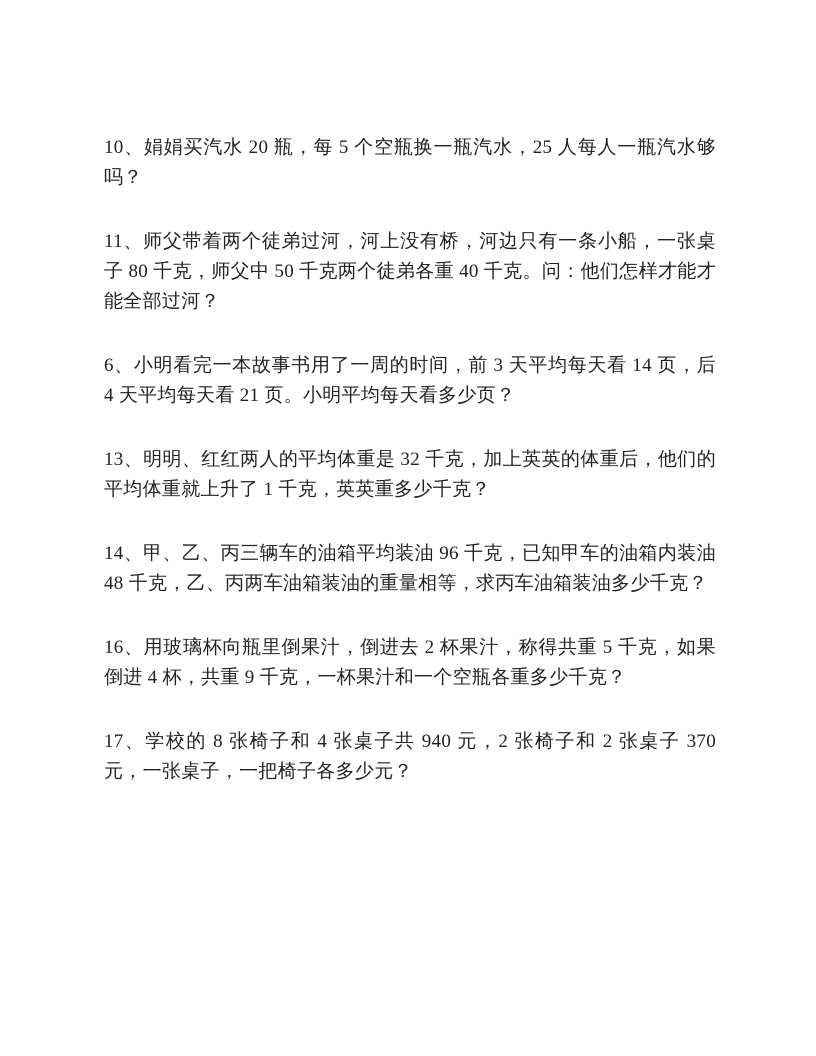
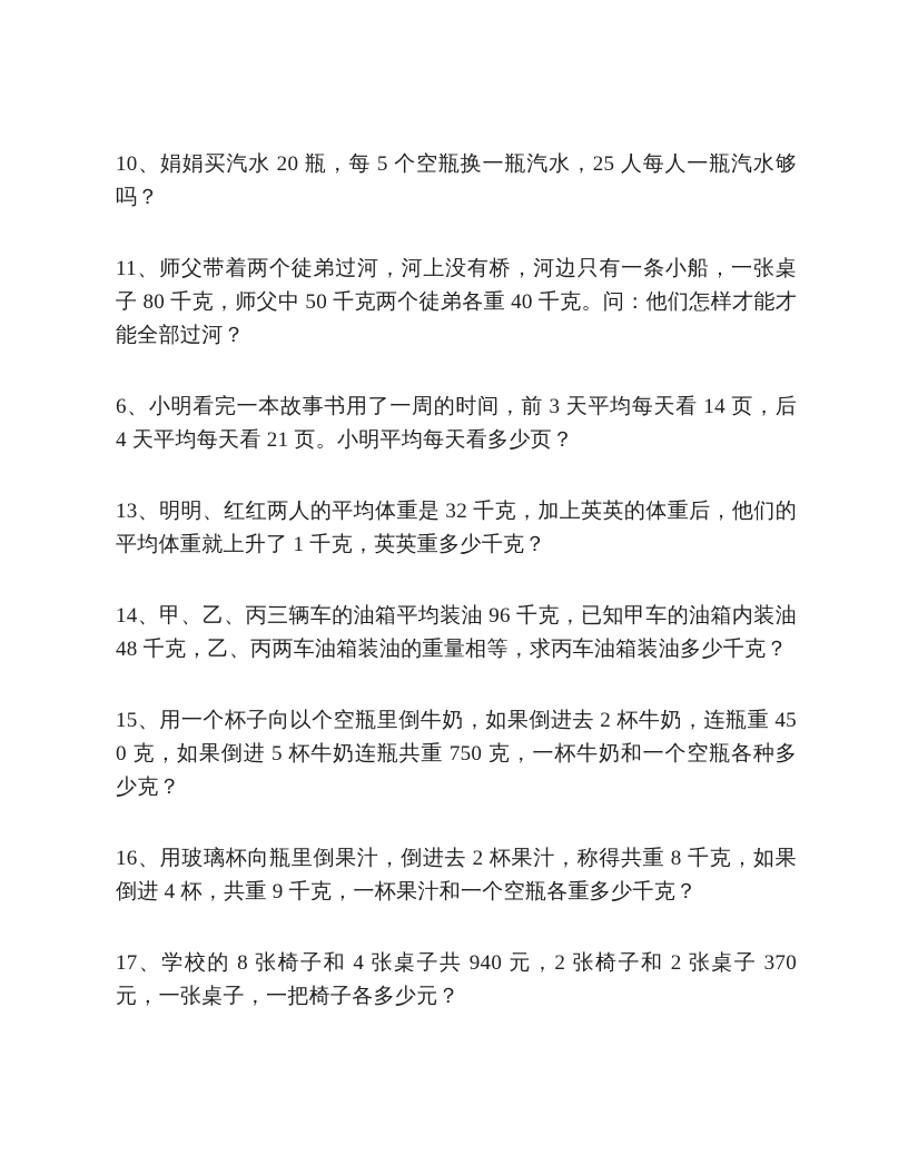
  10、娟娟买汽水 20 瓶，每 5 个空瓶换一瓶汽水，25 人每人一瓶汽水够吗？
  11、师父带着两个徒弟过河，河上没有桥，河边只有一条小船，一张桌子 80 千克，师父中 50 千克两个徒弟各重 40 千克。问：他们怎样才能才能全部过河？
  6、小明看完一本故事书用了一周的时间，前 3 天平均每天看 14 页，后 4 天平均每天看 21 页。小明平均每天看多少页？
  13、明明、红红两人的平均体重是 32 千克，加上英英的体重后，他们的平均体重就上升了 1 千克，英英重多少千克？
  14、甲、乙、丙三辆车的油箱平均装油 96 千克，已知甲车的油箱内装油 48 千克，乙、丙两车油箱装油的重量相等，求丙车油箱装油多少千克？
+ 15、用一个杯子向以个空瓶里倒牛奶，如果倒进去 2 杯牛奶，连瓶重 450 克，如果倒进 5 杯牛奶连瓶共重 750 克，一杯牛奶和一个空瓶各种多少克？
- 16、用玻璃杯向瓶里倒果汁，倒进去 2 杯果汁，称得共重 5 千克，如果倒进 4 杯，共重 9 千克，一杯果汁和一个空瓶各重多少千克？
+ 16、用玻璃杯向瓶里倒果汁，倒进去 2 杯果汁，称得共重 8 千克，如果倒进 4 杯，共重 9 千克，一杯果汁和一个空瓶各重多少千克？
  17、学校的 8 张椅子和 4 张桌子共 940 元，2 张椅子和 2 张桌子 370 元，一张桌子，一把椅子各多少元？
